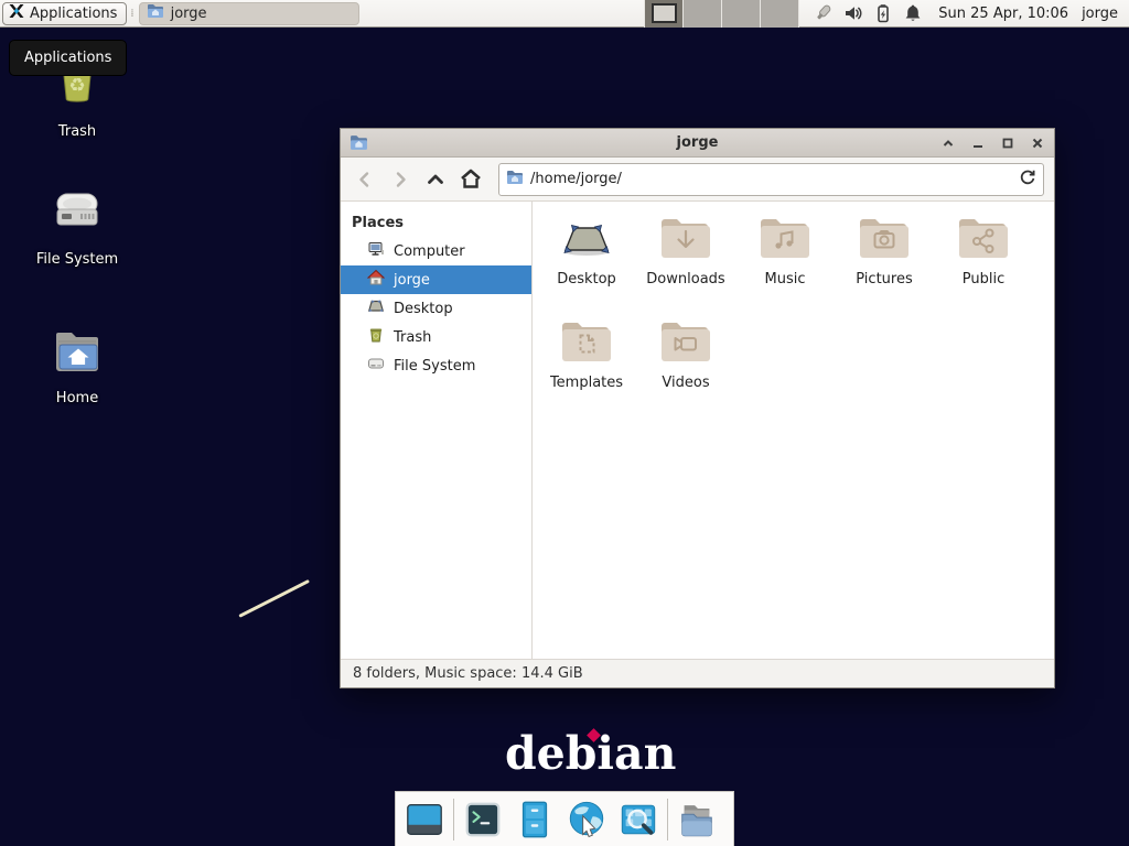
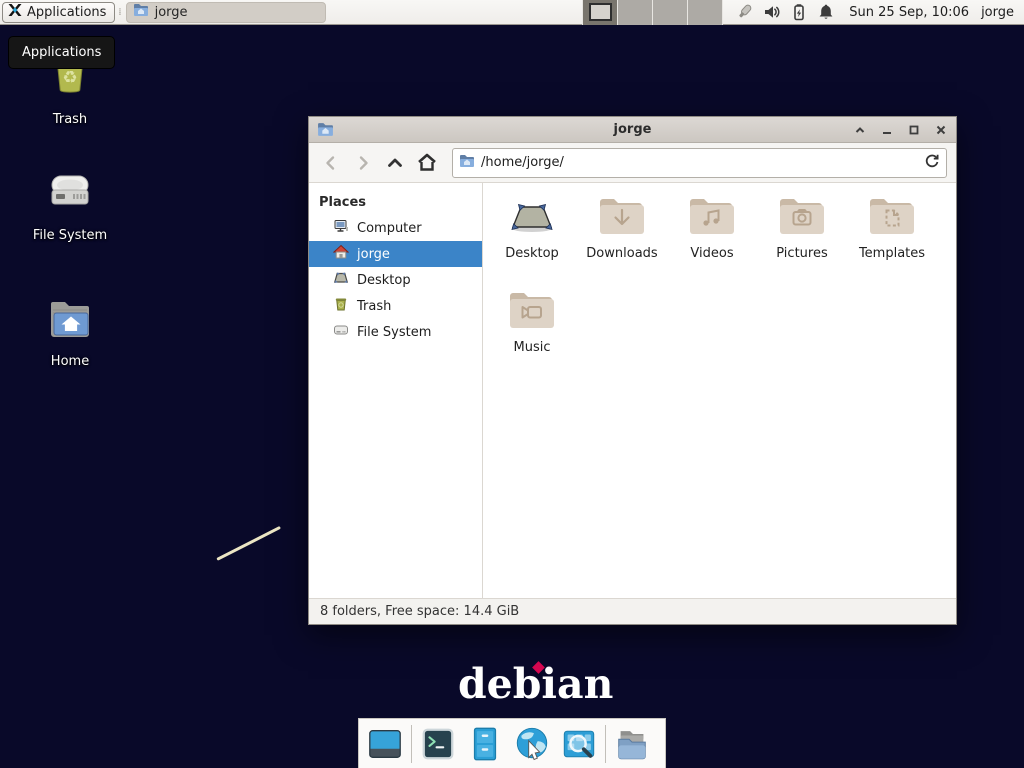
  Applications
  ⁞
  jorge
- Sun 25 Apr, 10:06
+ Sun 25 Sep, 10:06
  jorge
  Applications
  ♻
  Trash
  File System
  Home
  debian
  jorge
  /home/jorge/
  Places
  Computer
  jorge
  Desktop
  Trash
  File System
  Desktop
  Downloads
- Music
+ Videos
  Pictures
- Public
  Templates
- Videos
+ Music
- 8 folders, Music space: 14.4 GiB
+ 8 folders, Free space: 14.4 GiB
